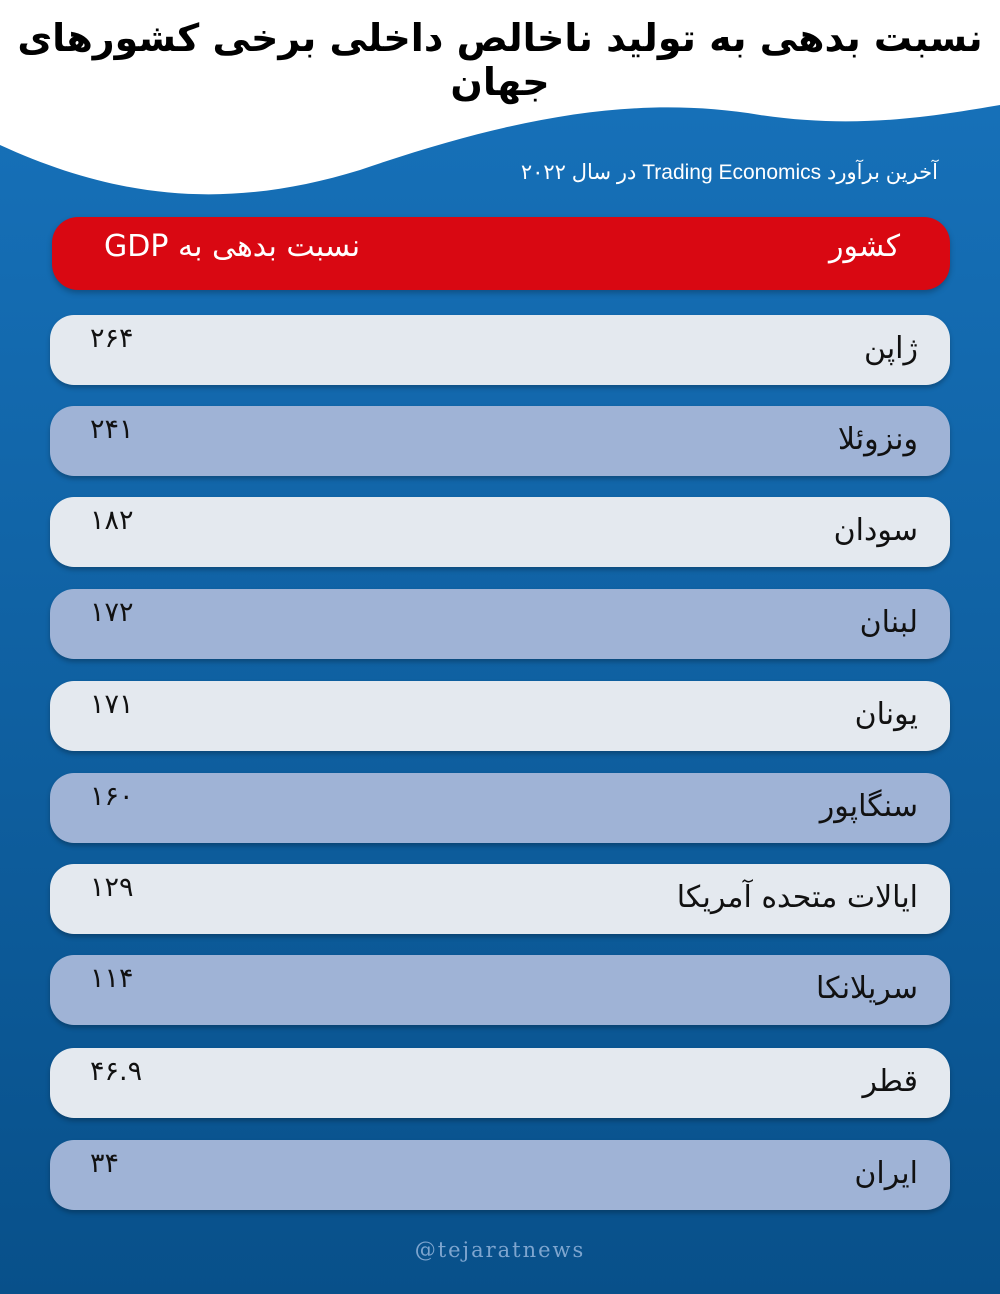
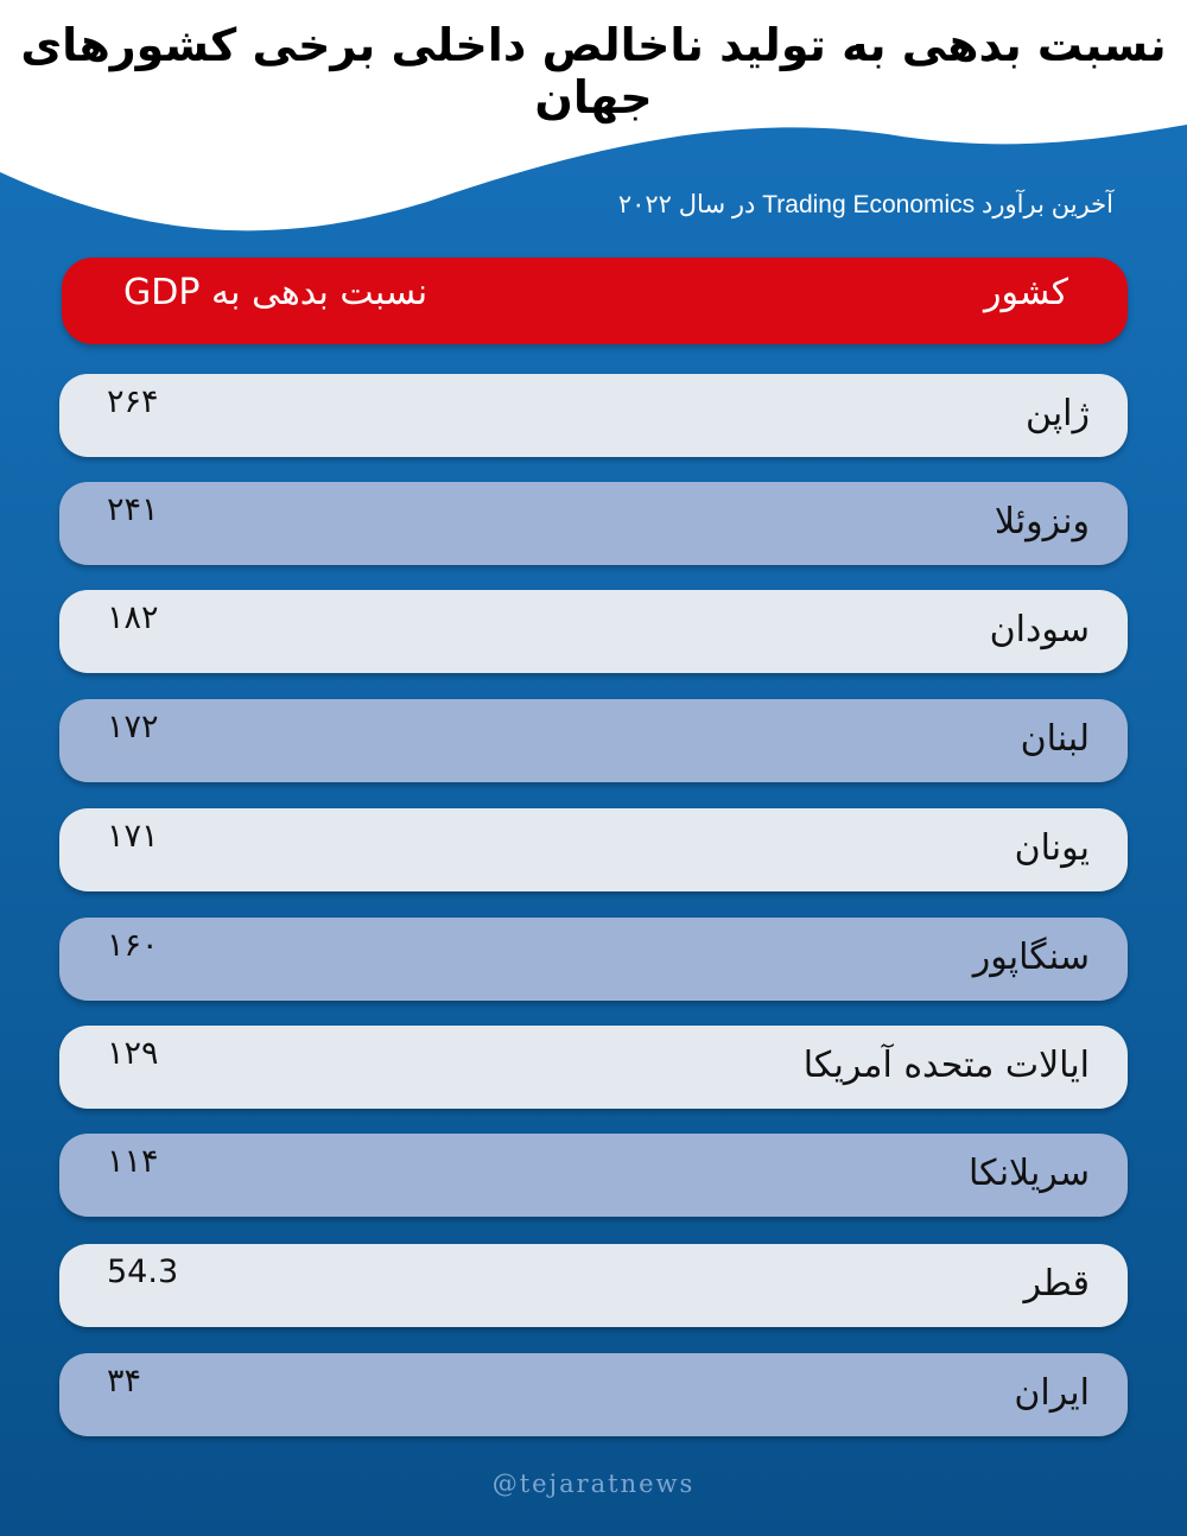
  نسبت بدهی به تولید ناخالص داخلی برخی کشورهای جهان
  آخرین برآورد Trading Economics در سال ۲۰۲۲
  کشور
  نسبت بدهی به GDP
  ژاپن
  ۲۶۴
  ونزوئلا
  ۲۴۱
  سودان
  ۱۸۲
  لبنان
  ۱۷۲
  یونان
  ۱۷۱
  سنگاپور
  ۱۶۰
  ایالات متحده آمریکا
  ۱۲۹
  سریلانکا
  ۱۱۴
  قطر
- ۴۶.۹
+ 54.3
  ایران
  ۳۴
  @tejaratnews
